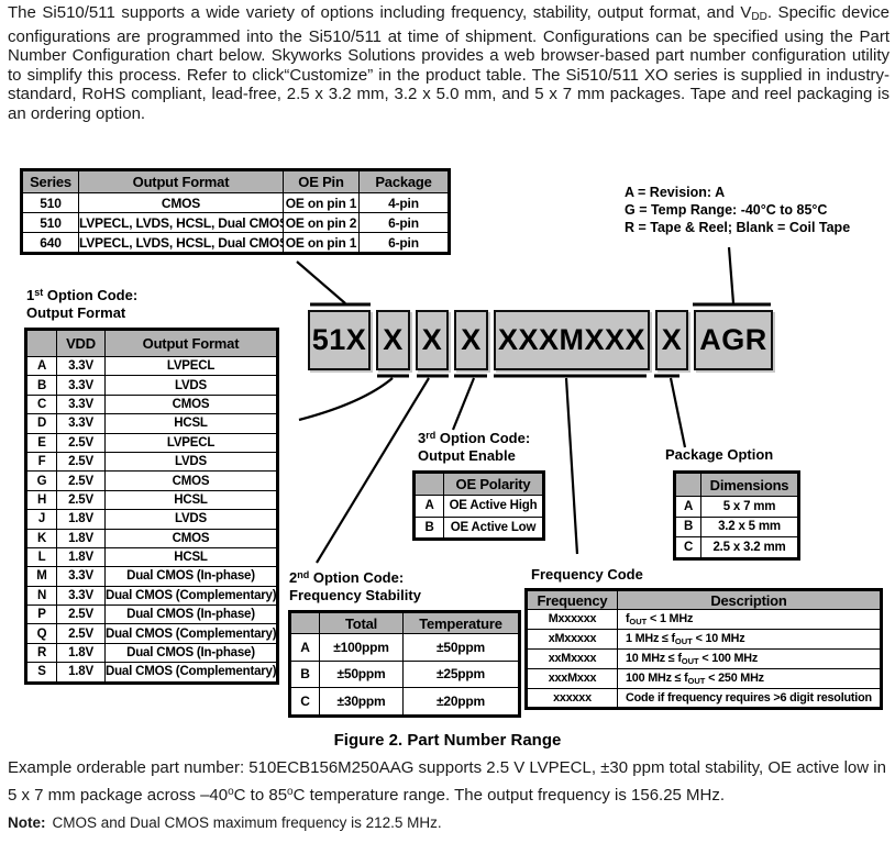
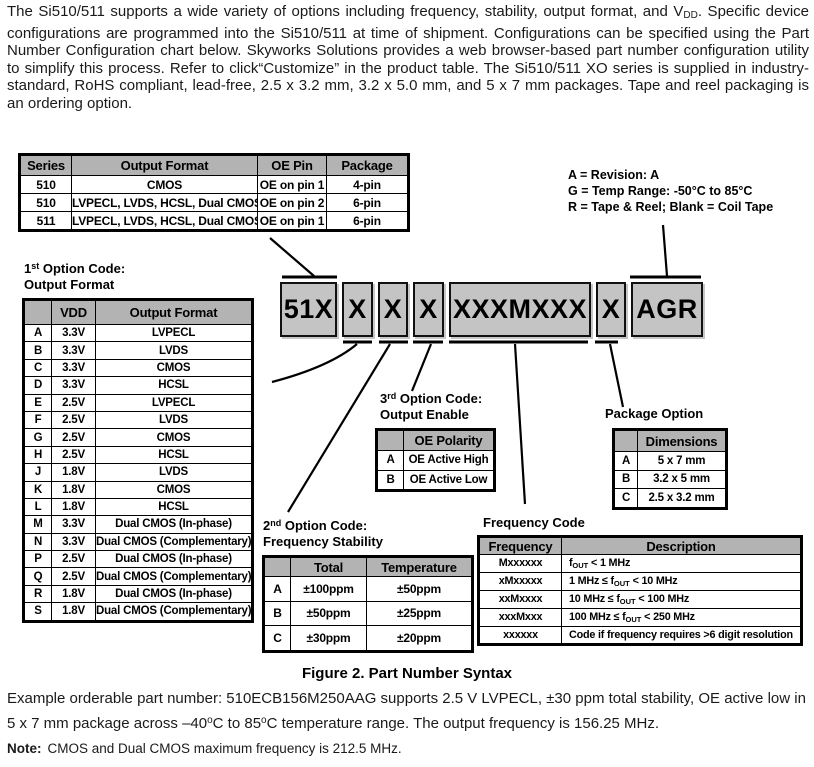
  The Si510/511 supports a wide variety of options including frequency, stability, output format, and VDD. Specific device configurations are programmed into the Si510/511 at time of shipment. Configurations can be specified using the Part Number Configuration chart below. Skyworks Solutions provides a web browser-based part number configuration utility to simplify this process. Refer to click“Customize” in the product table. The Si510/511 XO series is supplied in industry-standard, RoHS compliant, lead-free, 2.5 x 3.2 mm, 3.2 x 5.0 mm, and 5 x 7 mm packages. Tape and reel packaging is an ordering option.
  Series	Output Format	OE Pin	Package
  510	CMOS	OE on pin 1	4-pin
  510	LVPECL, LVDS, HCSL, Dual CMO	OE on pin 2	6-pin
- 640	LVPECL, LVDS, HCSL, Dual CMO	OE on pin 1	6-pin
+ 511	LVPECL, LVDS, HCSL, Dual CMO	OE on pin 1	6-pin
  A = Revision: A
- G = Temp Range: -40°C to 85°C
+ G = Temp Range: -50°C to 85°C
  R = Tape & Reel; Blank = Coil Tape
  51X
  X
  X
  X
  XXXMXXX
  X
  AGR
  1st Option Code:
  Output Format
  	VDD	Output Format
  A	3.3V	LVPECL
  B	3.3V	LVDS
  C	3.3V	CMOS
  D	3.3V	HCSL
  E	2.5V	LVPECL
  F	2.5V	LVDS
  G	2.5V	CMOS
  H	2.5V	HCSL
  J	1.8V	LVDS
  K	1.8V	CMOS
  L	1.8V	HCSL
  M	3.3V	Dual CMOS (In-phase)
  N	3.3V	Dual CMOS (Complementary)
  P	2.5V	Dual CMOS (In-phase)
  Q	2.5V	Dual CMOS (Complementary)
  R	1.8V	Dual CMOS (In-phase)
  S	1.8V	Dual CMOS (Complementary)
  3rd Option Code:
  Output Enable
  	OE Polarity
  A	OE Active High
  B	OE Active Low
  Package Option
  	Dimensions
  A	5 x 7 mm
  B	3.2 x 5 mm
  C	2.5 x 3.2 mm
  2nd Option Code:
  Frequency Stability
  	Total	Temperature
  A	±100ppm	±50ppm
  B	±50ppm	±25ppm
  C	±30ppm	±20ppm
  Frequency Code
  Frequency	Description
  Mxxxxxx	fOUT < 1 MHz
  xMxxxxx	1 MHz ≤ fOUT < 10 MHz
  xxMxxxx	10 MHz ≤ fOUT < 100 MHz
  xxxMxxx	100 MHz ≤ fOUT < 250 MHz
  xxxxxx	Code if frequency requires >6 digit resolution
- Figure 2. Part Number Range
+ Figure 2. Part Number Syntax
  Example orderable part number: 510ECB156M250AAG supports 2.5 V LVPECL, ±30 ppm total stability, OE active low in 5 x 7 mm package across –40oC to 85oC temperature range. The output frequency is 156.25 MHz.
  Note: CMOS and Dual CMOS maximum frequency is 212.5 MHz.
